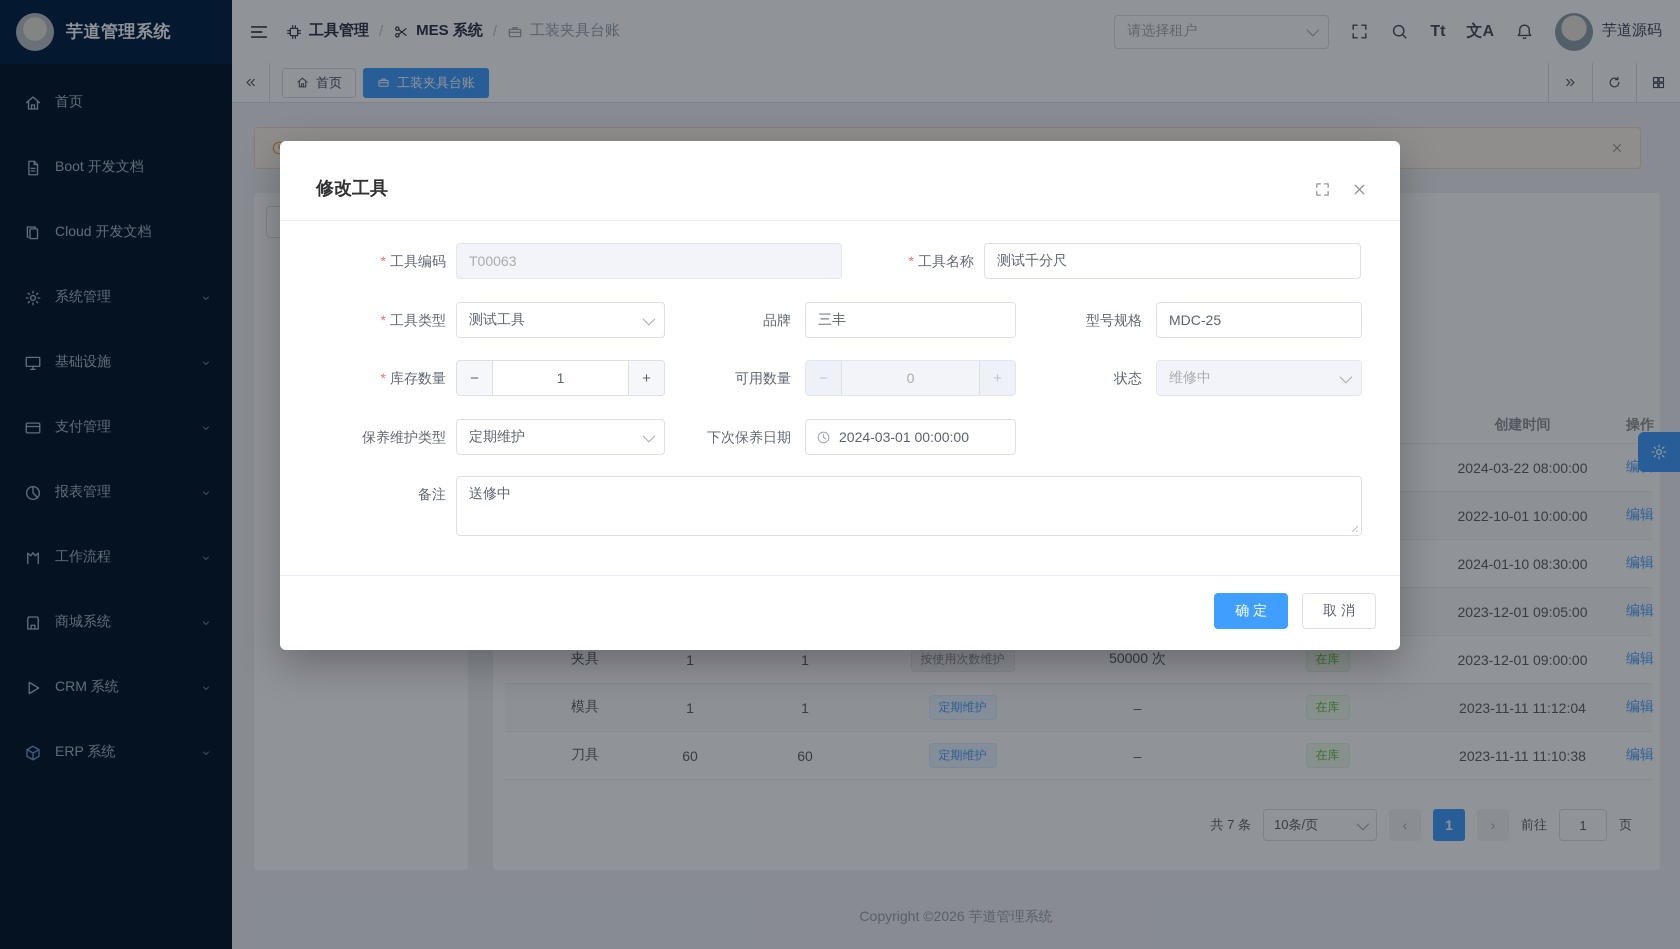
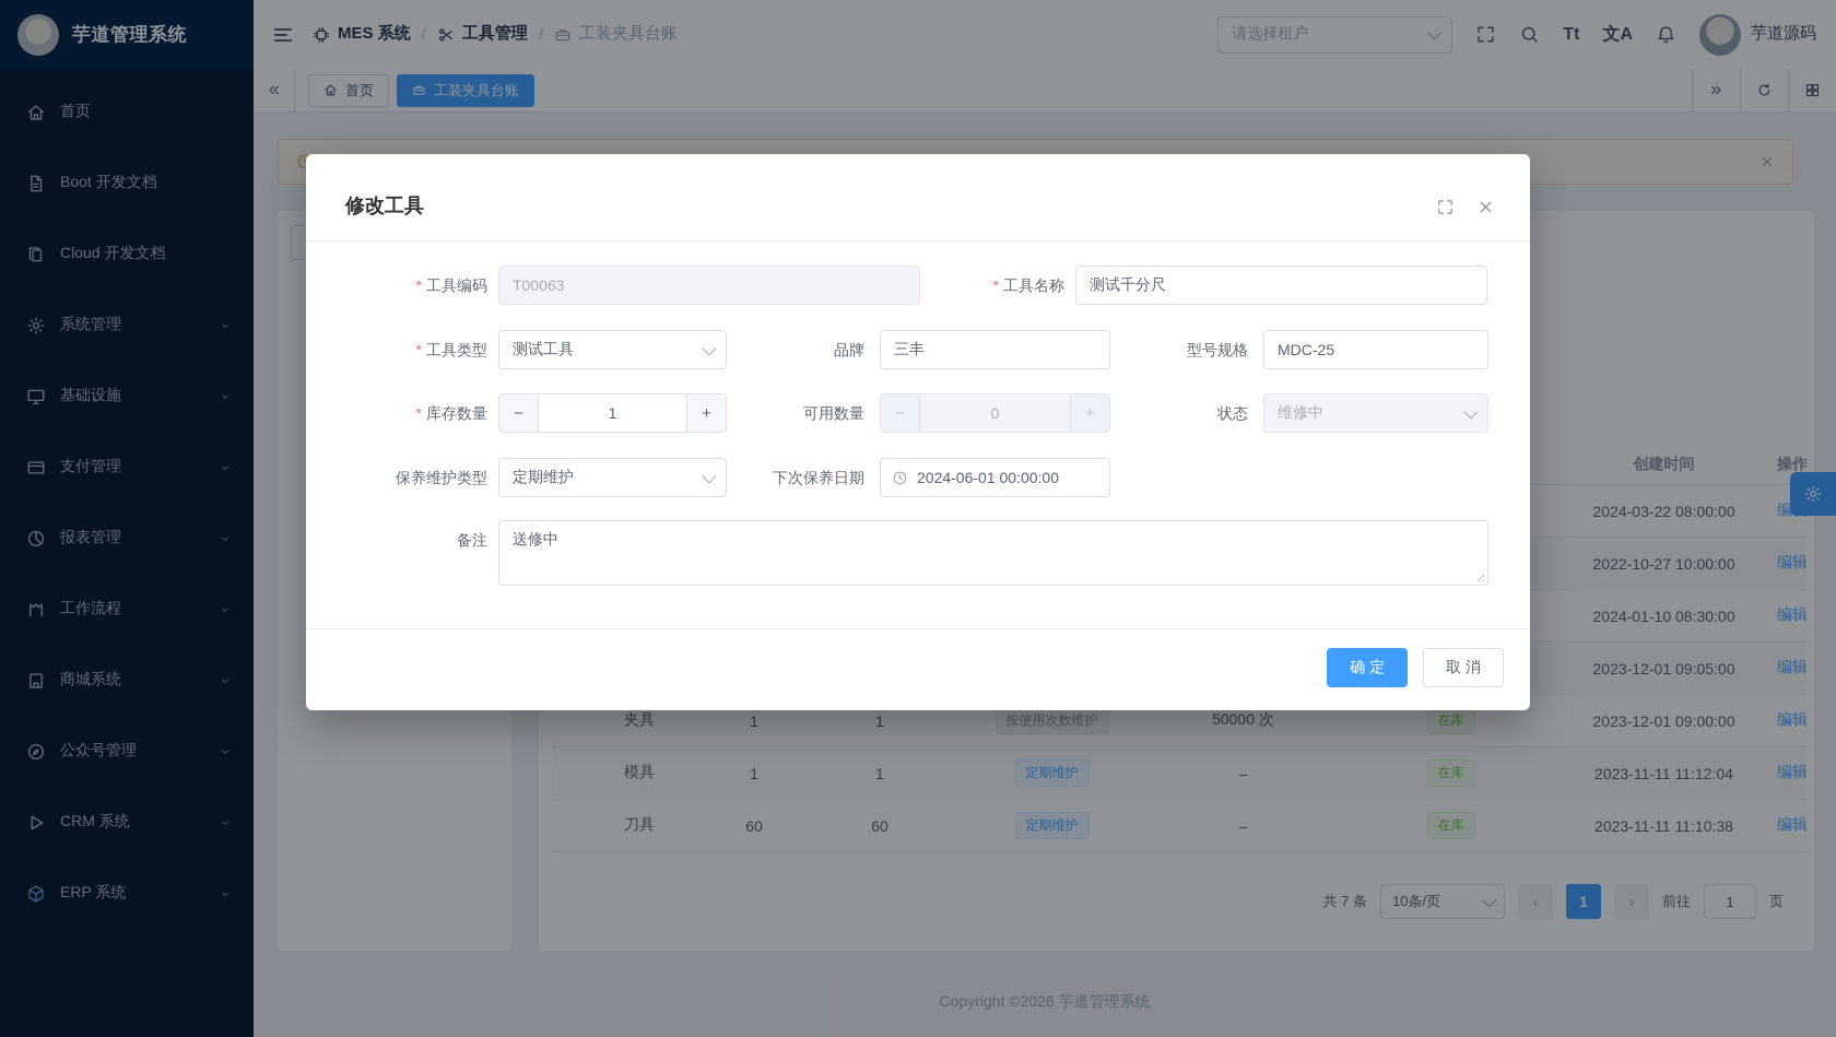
  芋道管理系统
  首页
  Boot 开发文档
  Cloud 开发文档
  系统管理
  基础设施
  支付管理
  报表管理
  工作流程
  商城系统
+ 公众号管理
  CRM 系统
  ERP 系统
- 工具管理
+ MES 系统
  /
- MES 系统
+ 工具管理
  /
  工装夹具台账
  请选择租户
  Tt
  文A
  芋道源码
  首页
  工装夹具台账
  创建时间
  操作
  2024-03-22 08:00:00
- 2022-10-01 10:00:00
+ 2022-10-27 10:00:00
  编辑
  2024-01-10 08:30:00
  编辑
  2023-12-01 09:05:00
  编辑
  夹具
  1
  1
  按使用次数维护
  50000 次
  在库
  2023-12-01 09:00:00
  编辑
  模具
  1
  1
  定期维护
  –
  在库
  2023-11-11 11:12:04
  编辑
  刀具
  60
  60
  定期维护
  –
  在库
  2023-11-11 11:10:38
  编辑
  共 7 条
  10条/页
  ‹
  1
  ›
  前往
  1
  页
  Copyright ©2026 芋道管理系统
  修改工具
  * 工具编码
  T00063
  * 工具名称
  测试千分尺
  * 工具类型
  测试工具
  品牌
  三丰
  型号规格
  MDC-25
  * 库存数量
  −
  1
  +
  可用数量
  −
  0
  +
  状态
  维修中
  保养维护类型
  定期维护
  下次保养日期
- 2024-03-01 00:00:00
+ 2024-06-01 00:00:00
  备注
  送修中
  确 定
  取 消
